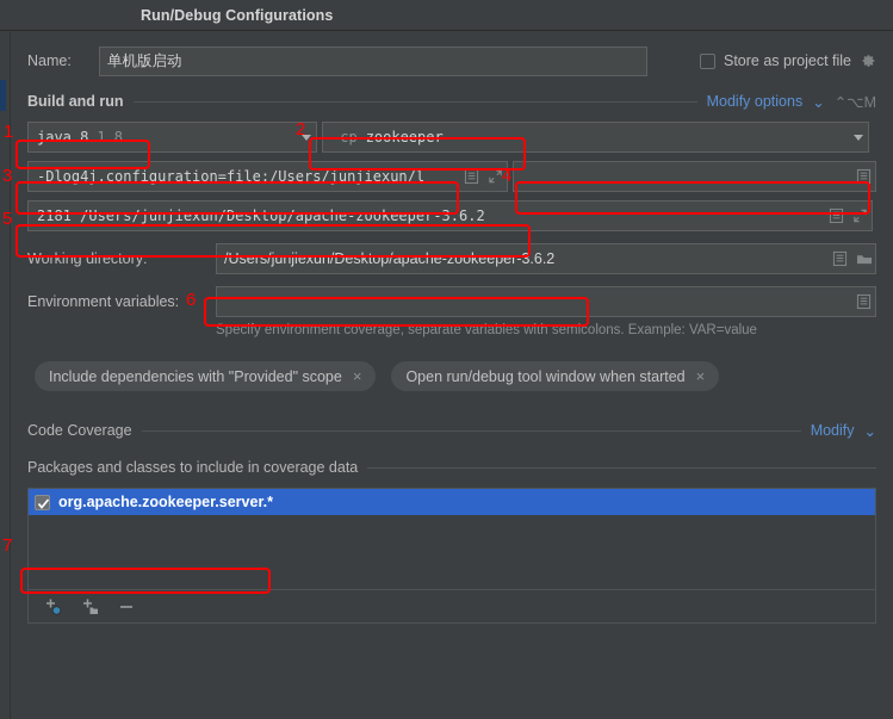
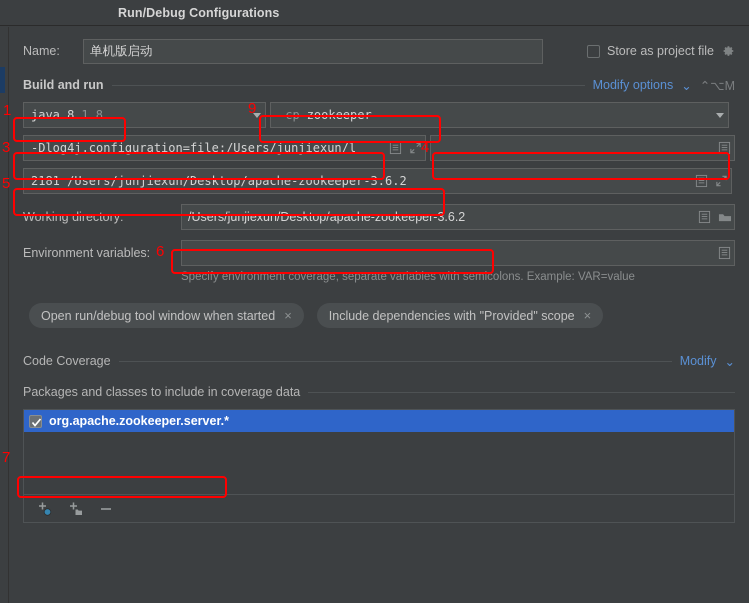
  Run/Debug Configurations
  Name:
  单机版启动
  Store as project file
  Build and run
  Modify options
  ⌄
  ⌃⌥M
  java 8
  1.8
  -cp
  zookeeper
  -Dlog4j.configuration=file:/Users/junjiexun/l
  2181 /Users/junjiexun/Desktop/apache-zookeeper-3.6.2
  Working directory:
  /Users/junjiexun/Desktop/apache-zookeeper-3.6.2
  Environment variables:
  Specify environment coverage, separate variables with semicolons. Example: VAR=value
- Include dependencies with "Provided" scope
+ Open run/debug tool window when started
  ×
- Open run/debug tool window when started
+ Include dependencies with "Provided" scope
  ×
  Code Coverage
  Modify
  ⌄
  Packages and classes to include in coverage data
  org.apache.zookeeper.server.*
  1
- 2
+ 9
  3
  4
  5
  6
  7
